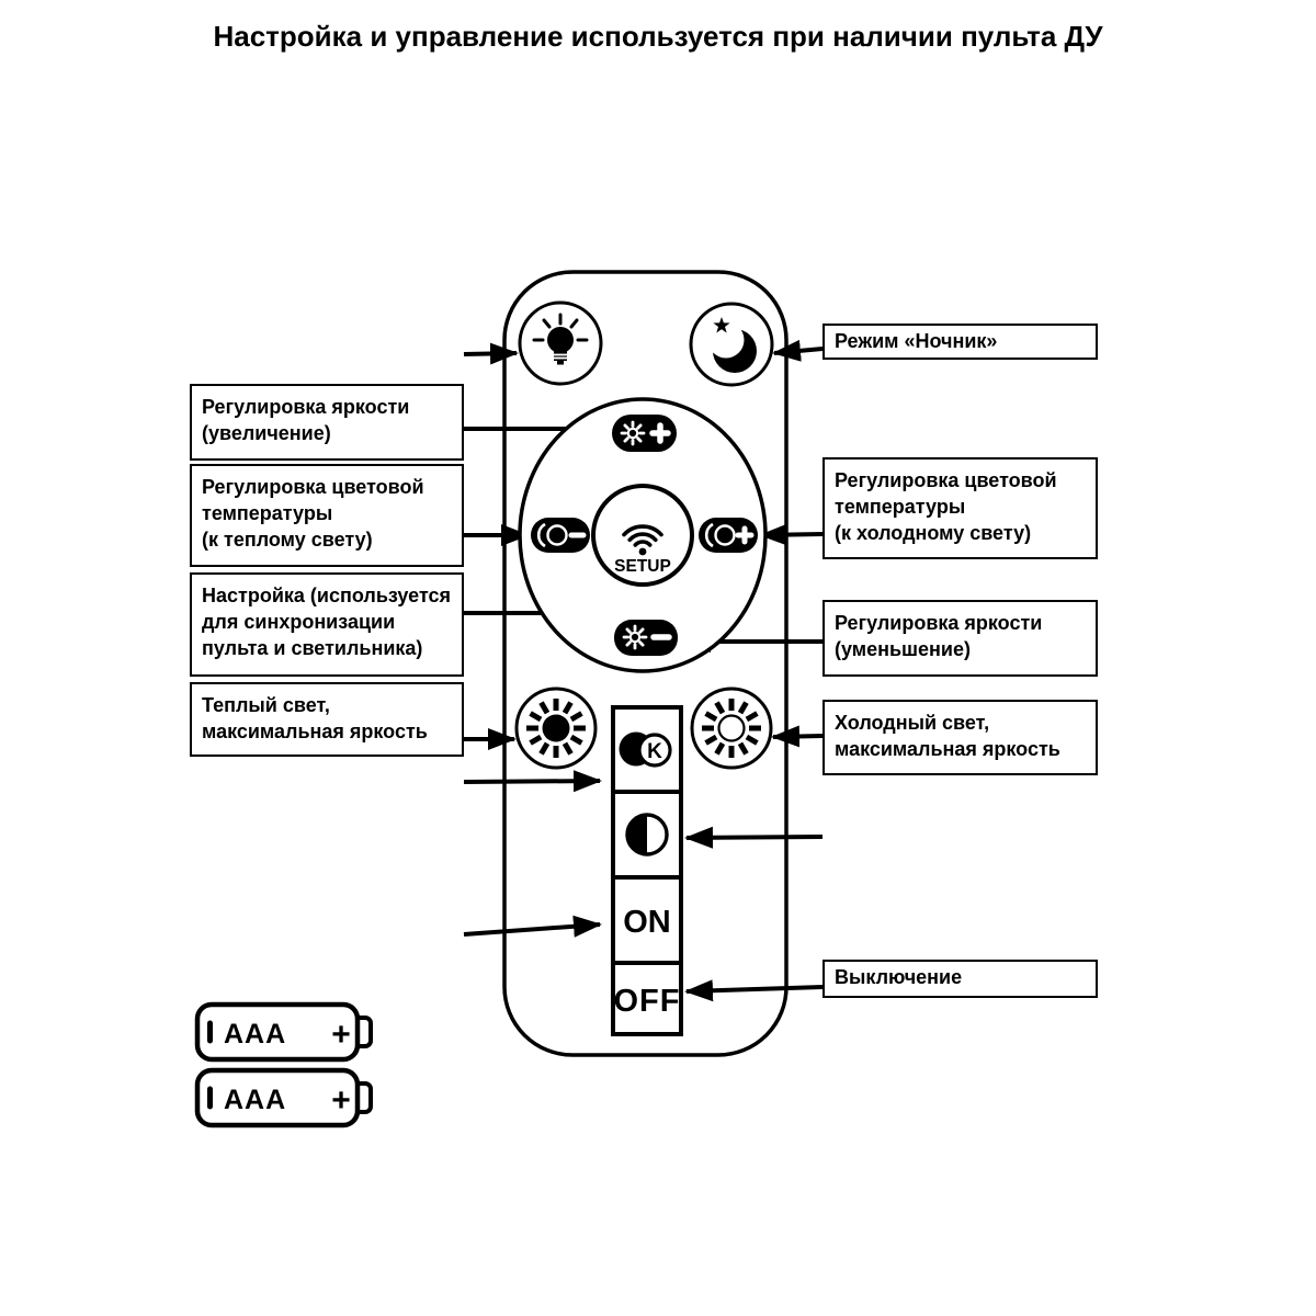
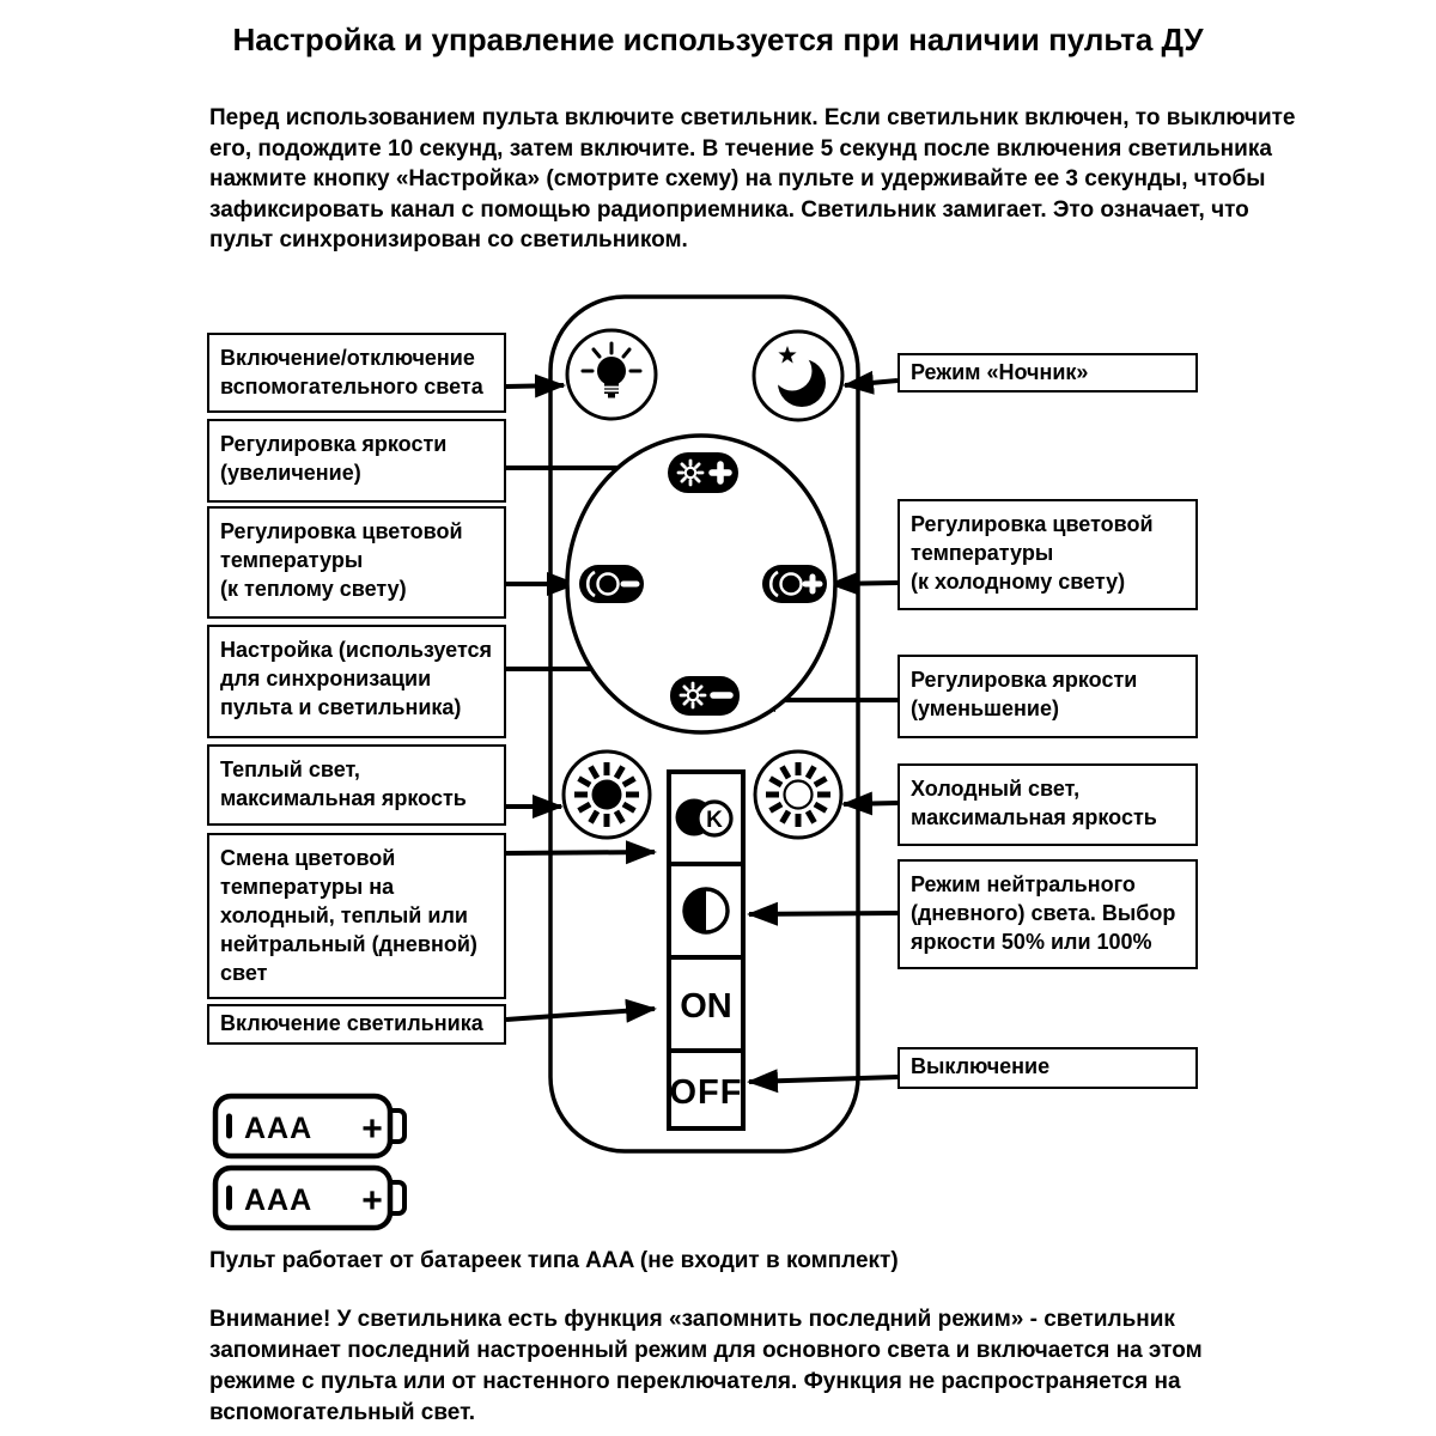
  K
- SETUP
  K
  K
  ON
  OFF
  AAA
  +
  AAA
  +
  Настройка и управление используется при наличии пульта ДУ
+ Перед использованием пульта включите светильник. Если светильник включен, то выключите
+ его, подождите 10 секунд, затем включите. В течение 5 секунд после включения светильника
+ нажмите кнопку «Настройка» (смотрите схему) на пульте и удерживайте ее 3 секунды, чтобы
+ зафиксировать канал с помощью радиоприемника. Светильник замигает. Это означает, что
+ пульт синхронизирован со светильником.
+ Включение/отключение
+ вспомогательного света
  Регулировка яркости
  (увеличение)
  Регулировка цветовой
  температуры
  (к теплому свету)
  Настройка (используется
  для синхронизации
  пульта и светильника)
  Теплый свет,
  максимальная яркость
+ Смена цветовой
+ температуры на
+ холодный, теплый или
+ нейтральный (дневной)
+ свет
+ Включение светильника
  Режим «Ночник»
  Регулировка цветовой
  температуры
  (к холодному свету)
  Регулировка яркости
  (уменьшение)
  Холодный свет,
  максимальная яркость
+ Режим нейтрального
+ (дневного) света. Выбор
+ яркости 50% или 100%
+ Пульт работает от батареек типа AAA (не входит в комплект)
+ Внимание! У светильника есть функция «запомнить последний режим» - светильник
+ запоминает последний настроенный режим для основного света и включается на этом
+ режиме с пульта или от настенного переключателя. Функция не распространяется на
+ вспомогательный свет.
